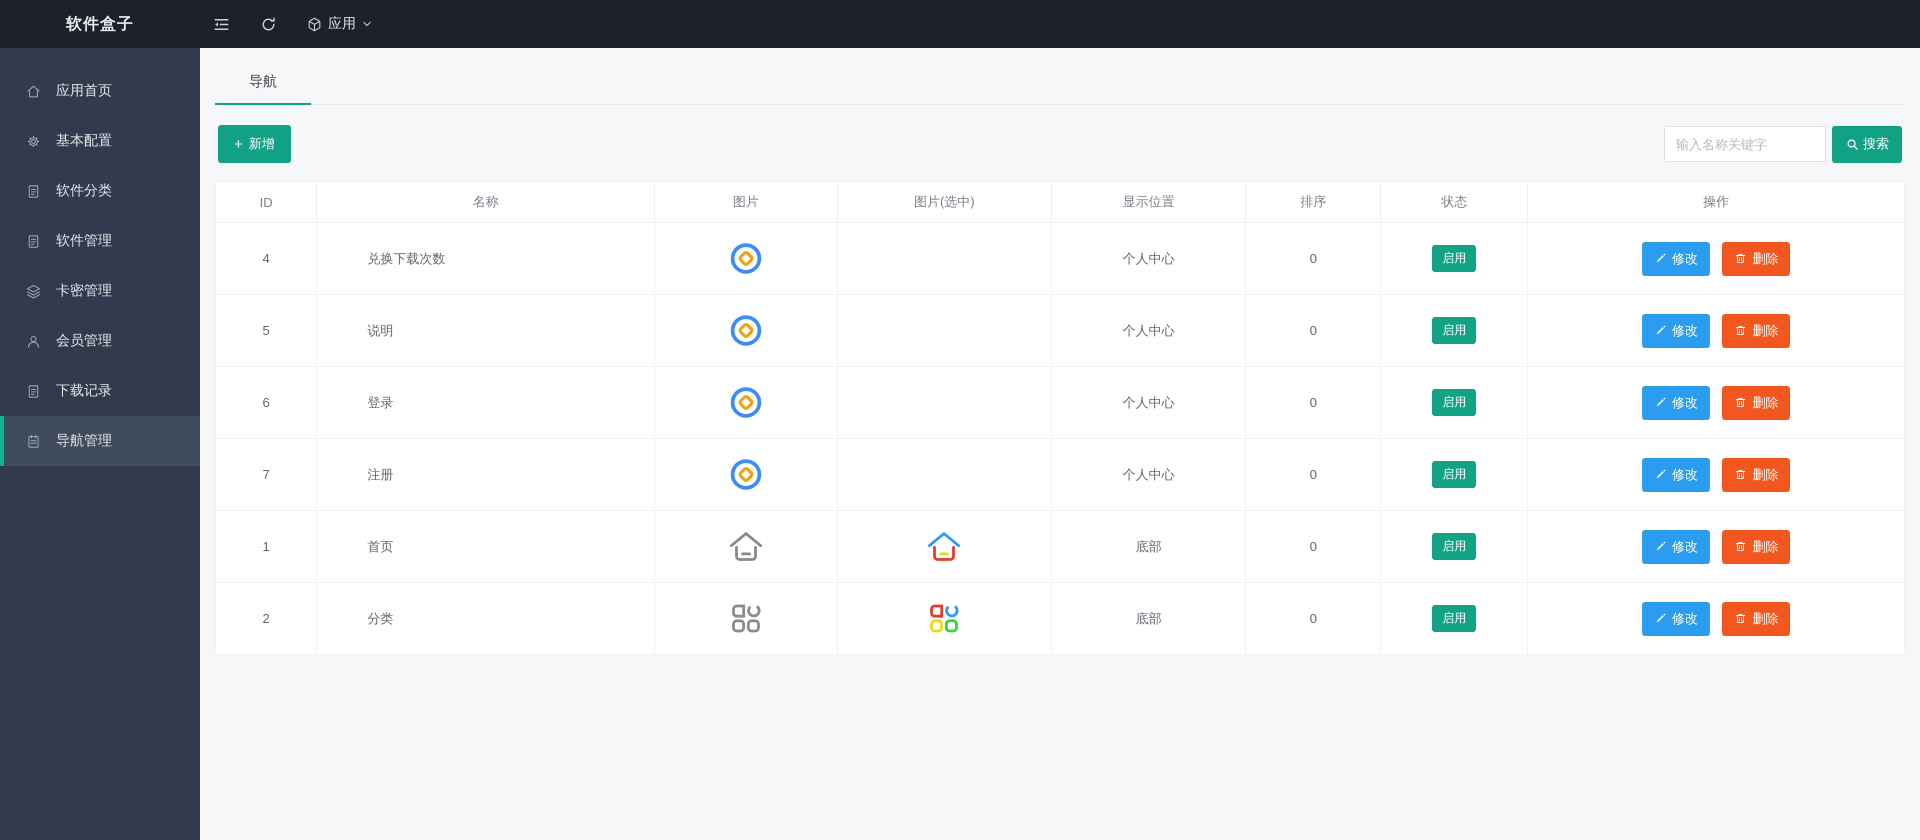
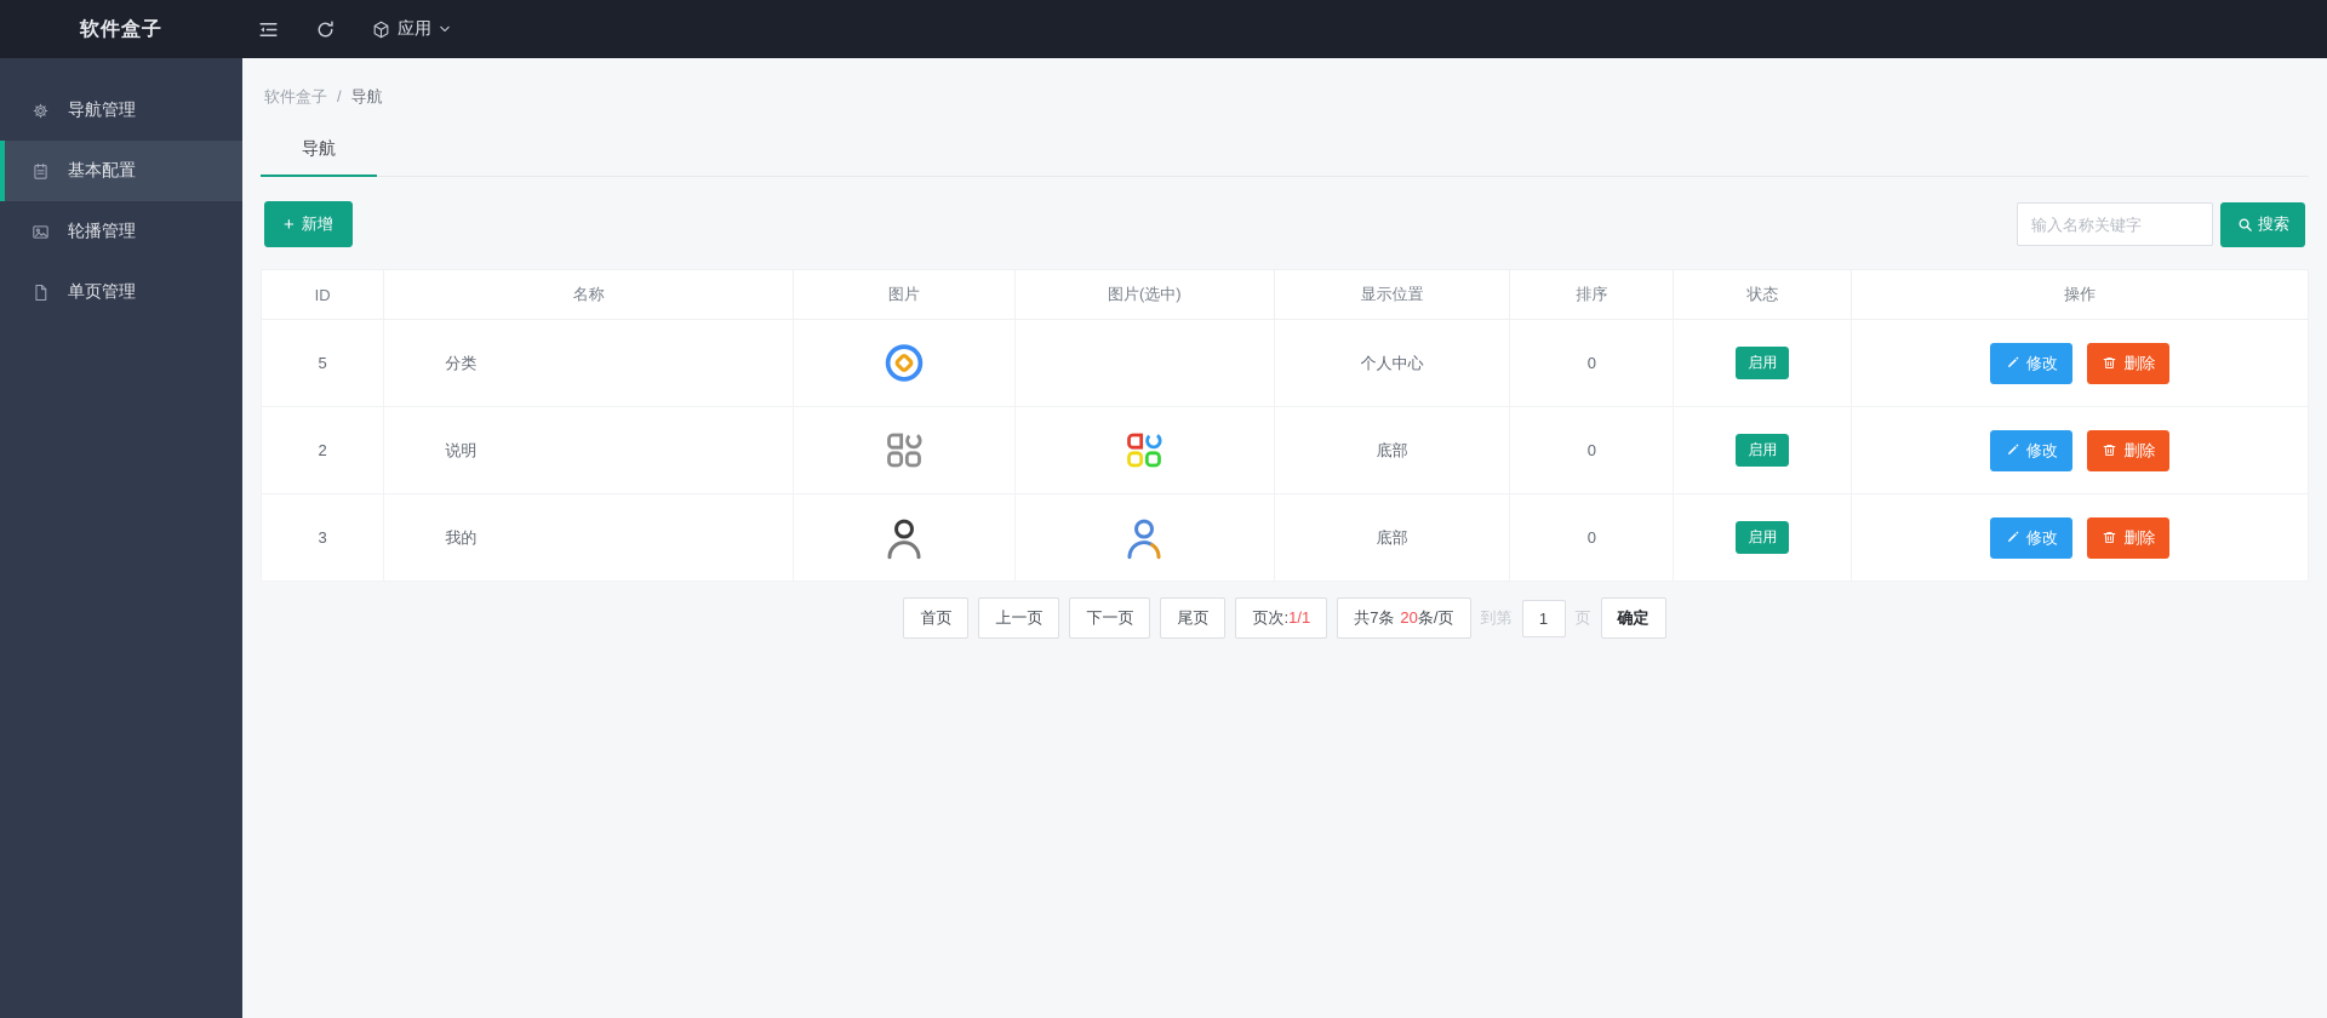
  软件盒子
  应用
- 应用首页
- 基本配置
+ 导航管理
- 软件分类
- 软件管理
- 卡密管理
- 会员管理
- 下载记录
- 导航管理
+ 基本配置
+ 轮播管理
+ 单页管理
+ 软件盒子 / 导航
  导航
  +
  新增
  输入名称关键字
  搜索
  ID	名称	图片	图片(选中)	显示位置	排序	状态	操作
- 4	兑换下载次数			个人中心	0	启用	修改 删除
- 5	说明			个人中心	0	启用	修改 删除
+ 5	分类			个人中心	0	启用	修改 删除
- 6	登录			个人中心	0	启用	修改 删除
- 7	注册			个人中心	0	启用	修改 删除
- 1	首页			底部	0	启用	修改 删除
- 2	分类			底部	0	启用	修改 删除
+ 2	说明			底部	0	启用	修改 删除
+ 3	我的			底部	0	启用	修改 删除
+ 首页
+ 上一页
+ 下一页
+ 尾页
+ 页次:1/1
+ 共7条 20条/页
+ 到第
+ 1
+ 页
+ 确定
